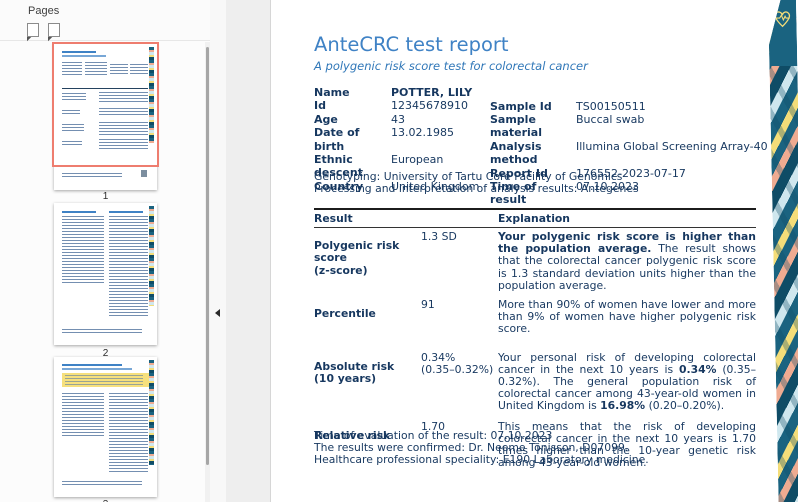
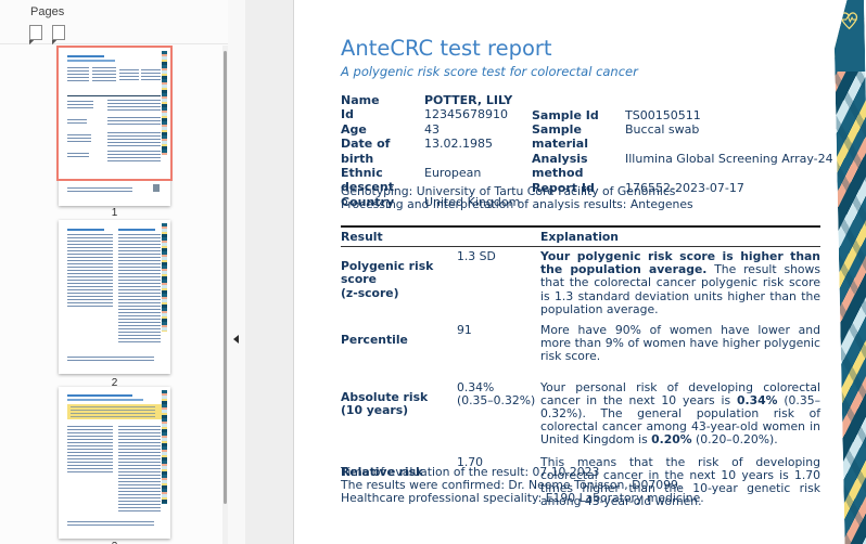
  Pages
  1
  2
  AnteCRC test report
  A polygenic risk score test for colorectal cancer
  Name
  POTTER, LILY
  Id
  12345678910
  Age
  43
  Date of birth
  13.02.1985
  Ethnic descent
  European
  Country
  United Kingdom
  Sample Id
  TS00150511
  Sample material
  Buccal swab
  Analysis method
- Illumina Global Screening Array-40
+ Illumina Global Screening Array-24
  Report Id
  176552-2023-07-17
- Time of result
- 07.10.2023
  Genotyping: University of Tartu Core Facility of Genomics
  Processing and interpretation of analysis results: Antegenes
  Result
  Explanation
  Polygenic risk score
  (z-score)
  1.3 SD
  Your polygenic risk score is higher than the population average. The result shows that the colorectal cancer polygenic risk score is 1.3 standard deviation units higher than the population average.
  Percentile
  91
- More than 90% of women have lower and more than 9% of women have higher polygenic risk score.
+ More have 90% of women have lower and more than 9% of women have higher polygenic risk score.
  Absolute risk
  (10 years)
  0.34%
  (0.35–0.32%)
- Your personal risk of developing colorectal cancer in the next 10 years is 0.34% (0.35–0.32%). The general population risk of colorectal cancer among 43-year-old women in United Kingdom is 16.98% (0.20–0.20%).
+ Your personal risk of developing colorectal cancer in the next 10 years is 0.34% (0.35–0.32%). The general population risk of colorectal cancer among 43-year-old women in United Kingdom is 0.20% (0.20–0.20%).
  Relative risk
  1.70
  This means that the risk of developing colorectal cancer in the next 10 years is 1.70 times higher than the 10-year genetic risk among 43-year-old women.
  Time of evaluation of the result: 07.10.2023
  The results were confirmed: Dr. Neeme Tõnisson, D07099.
  Healthcare professional speciality: E190 Laboratory medicine.
